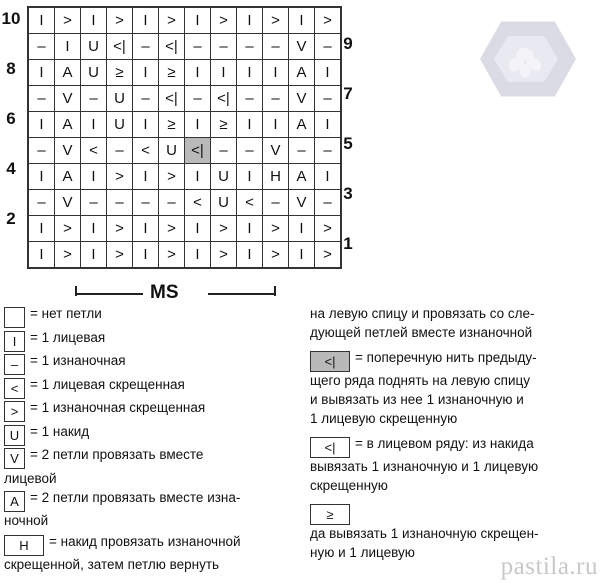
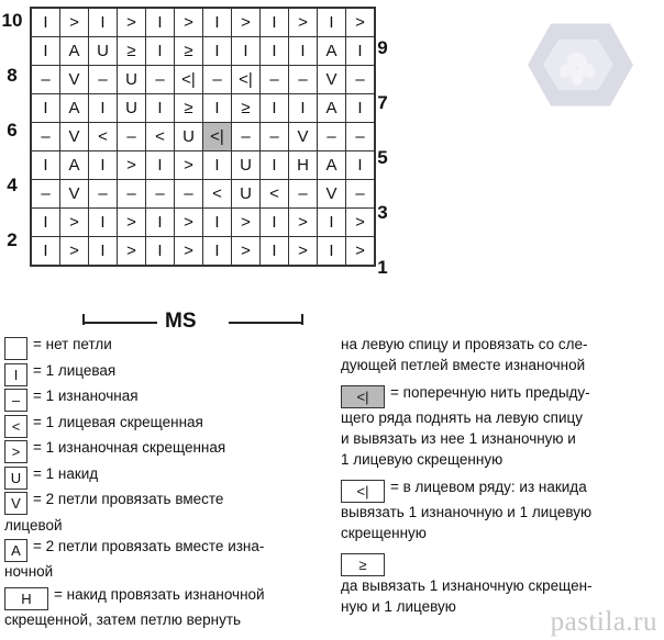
  10
  8
  6
  4
  2
  9
  7
  5
  3
  1
  I	>	I	>	I	>	I	>	I	>	I	>
- –	I	U	<|	–	<|	–	–	–	–	V	–
  I	A	U	≥	I	≥	I	I	I	I	A	I
  –	V	–	U	–	<|	–	<|	–	–	V	–
  I	A	I	U	I	≥	I	≥	I	I	A	I
  –	V	<	–	<	U	<|	–	–	V	–	–
  I	A	I	>	I	>	I	U	I	H	A	I
  –	V	–	–	–	–	<	U	<	–	V	–
  I	>	I	>	I	>	I	>	I	>	I	>
  I	>	I	>	I	>	I	>	I	>	I	>
  MS
  = нет петли
  I
  = 1 лицевая
  –
  = 1 изнаночная
  <
  = 1 лицевая скрещенная
  >
  = 1 изнаночная скрещенная
  U
  = 1 накид
  V
  = 2 петли провязать вместе
  лицевой
  A
  = 2 петли провязать вместе изна-
  ночной
  H
  = накид провязать изнаночной
  скрещенной, затем петлю вернуть
  на левую спицу и провязать со сле-
  дующей петлей вместе изнаночной
  <|
  = поперечную нить предыду-
  щего ряда поднять на левую спицу
  и вывязать из нее 1 изнаночную и
  1 лицевую скрещенную
  <|
  = в лицевом ряду: из накида
  вывязать 1 изнаночную и 1 лицевую
  скрещенную
  ≥
  да вывязать 1 изнаночную скрещен-
  ную и 1 лицевую
  pastila.ru
